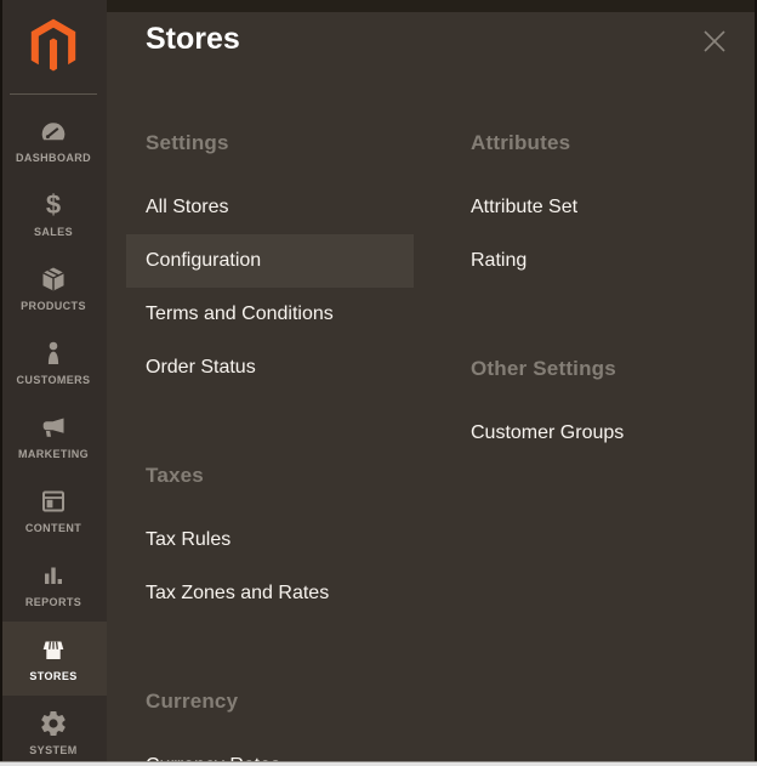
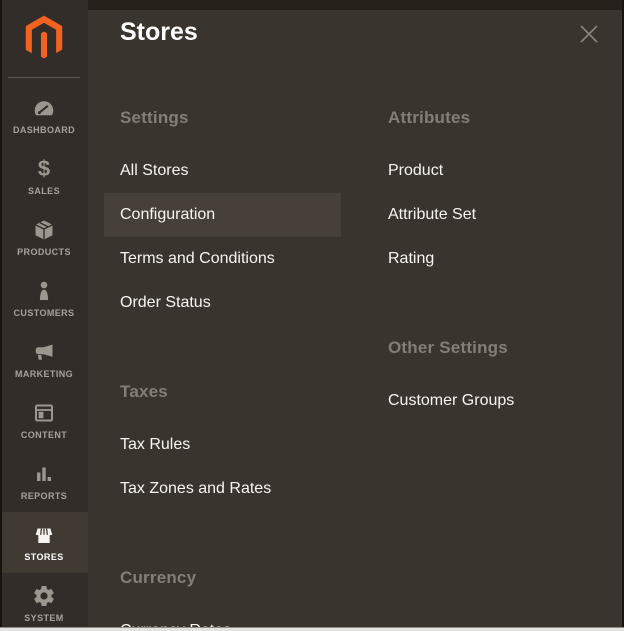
  DASHBOARD
  $
  SALES
  PRODUCTS
  CUSTOMERS
  MARKETING
  CONTENT
  REPORTS
  STORES
  SYSTEM
  Stores
  Settings
  All Stores
  Configuration
  Terms and Conditions
  Order Status
  Taxes
  Tax Rules
  Tax Zones and Rates
  Currency
  Attributes
+ Product
  Attribute Set
  Rating
  Other Settings
  Customer Groups
